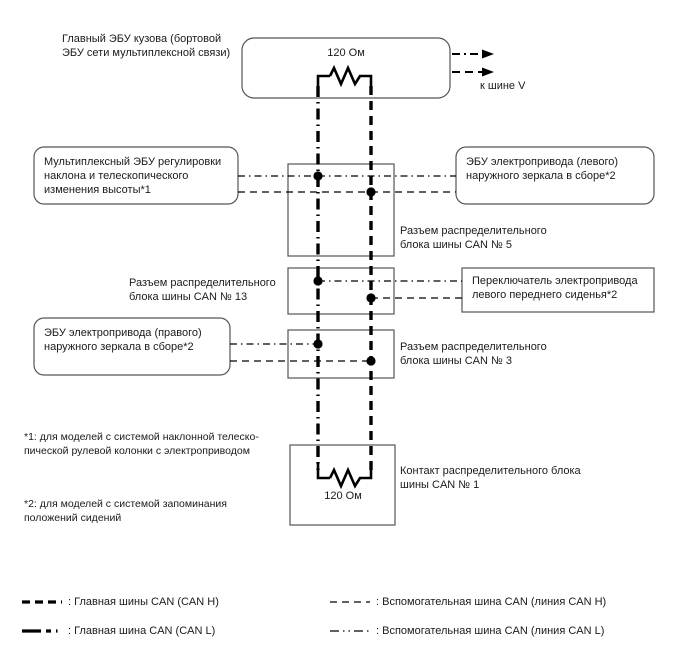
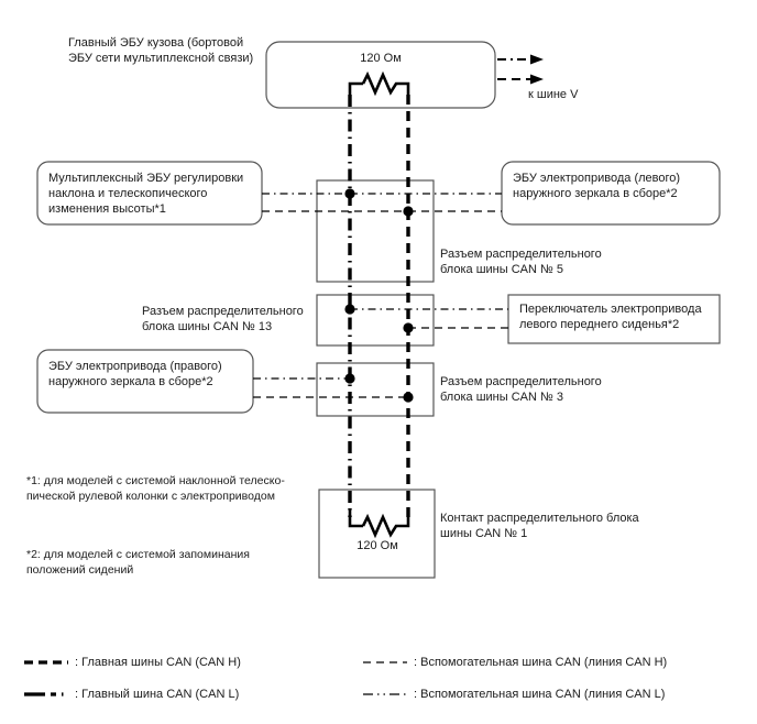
  Главный ЭБУ кузова (бортовой
  ЭБУ сети мультиплексной связи)
  120 Ом
  к шине V
  Мультиплексный ЭБУ регулировки
  наклона и телескопического
  изменения высоты*1
  ЭБУ электропривода (левого)
  наружного зеркала в сборе*2
  Разъем распределительного
  блока шины CAN № 5
  Разъем распределительного
  блока шины CAN № 13
  Переключатель электропривода
  левого переднего сиденья*2
  ЭБУ электропривода (правого)
  наружного зеркала в сборе*2
  Разъем распределительного
  блока шины CAN № 3
  Контакт распределительного блока
  шины CAN № 1
  120 Ом
  *1: для моделей с системой наклонной телеско-
  пической рулевой колонки с электроприводом
  *2: для моделей с системой запоминания
  положений сидений
  : Главная шины CAN (CAN H)
- : Главная шина CAN (CAN L)
+ : Главный шина CAN (CAN L)
  : Вспомогательная шина CAN (линия CAN H)
  : Вспомогательная шина CAN (линия CAN L)
